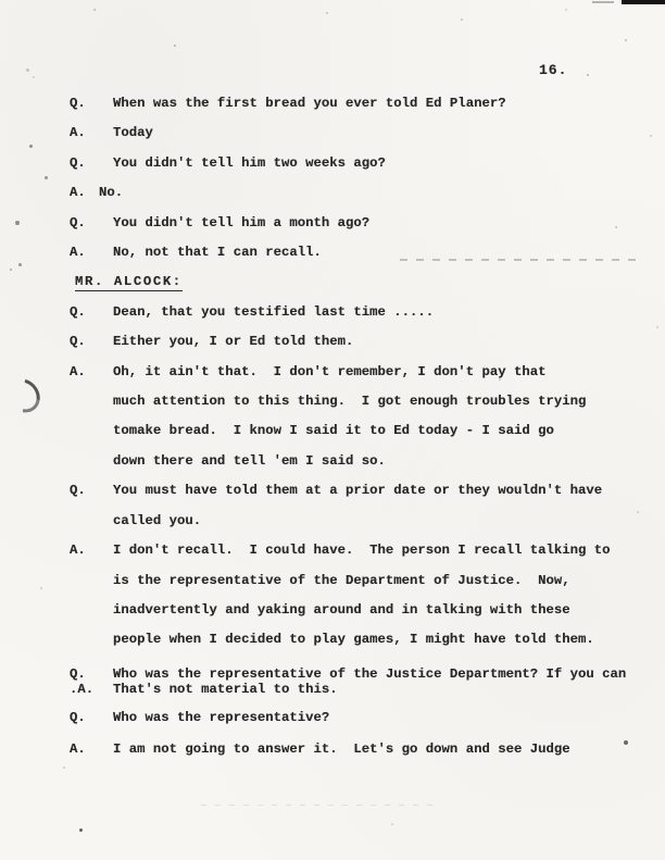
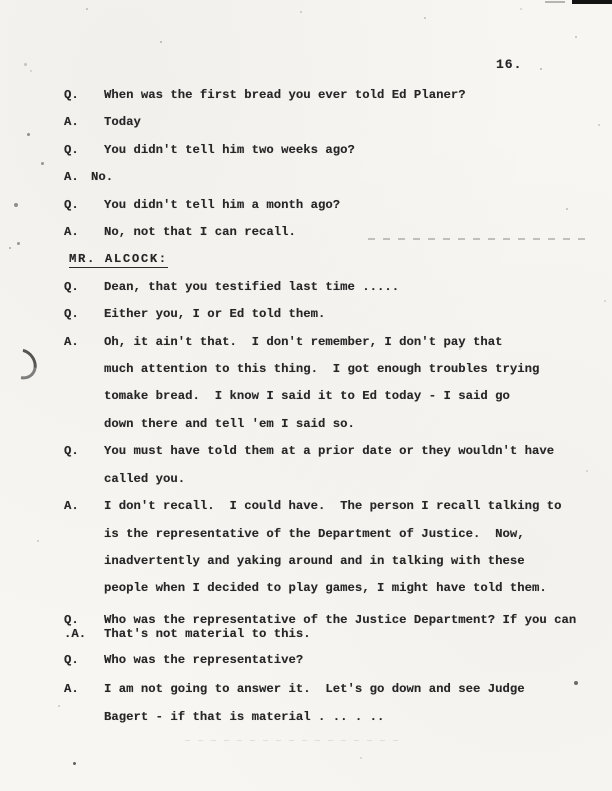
  16.
  Q.
  When was the first bread you ever told Ed Planer?
  A.
  Today
  Q.
  You didn't tell him two weeks ago?
  A.
  No.
  Q.
  You didn't tell him a month ago?
  A.
  No, not that I can recall.
  MR. ALCOCK:
  Q.
  Dean, that you testified last time .....
  Q.
  Either you, I or Ed told them.
  A.
  Oh, it ain't that. I don't remember, I don't pay that
  much attention to this thing. I got enough troubles trying
  tomake bread. I know I said it to Ed today - I said go
  down there and tell 'em I said so.
  Q.
  You must have told them at a prior date or they wouldn't have
  called you.
  A.
  I don't recall. I could have. The person I recall talking to
  is the representative of the Department of Justice. Now,
  inadvertently and yaking around and in talking with these
  people when I decided to play games, I might have told them.
  Q.
  Who was the representative of the Justice Department? If you can
  .A.
  That's not material to this.
  Q.
  Who was the representative?
  A.
  I am not going to answer it. Let's go down and see Judge
+ Bagert - if that is material . .. . ..
